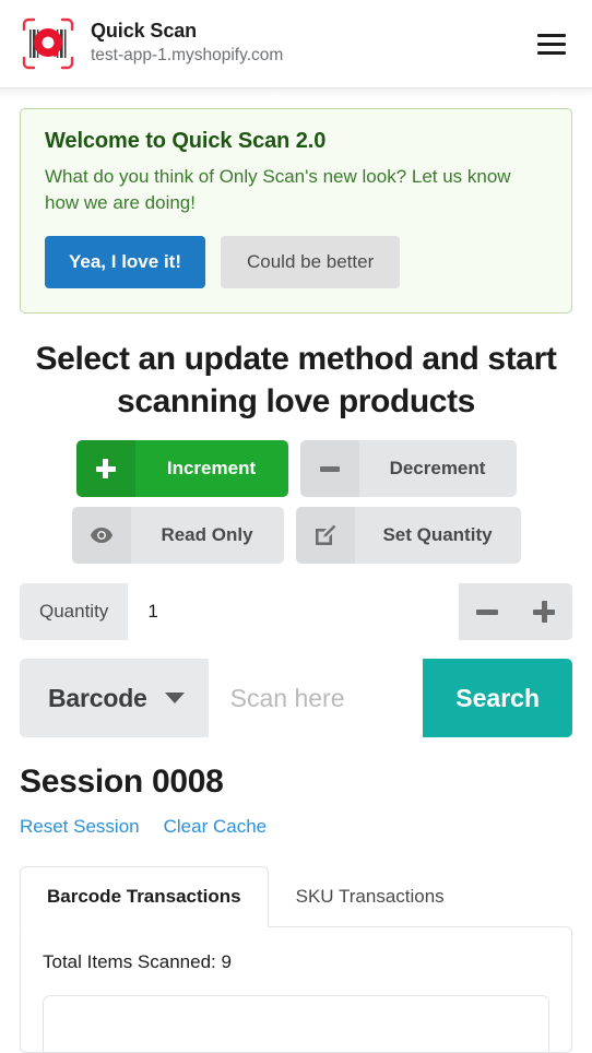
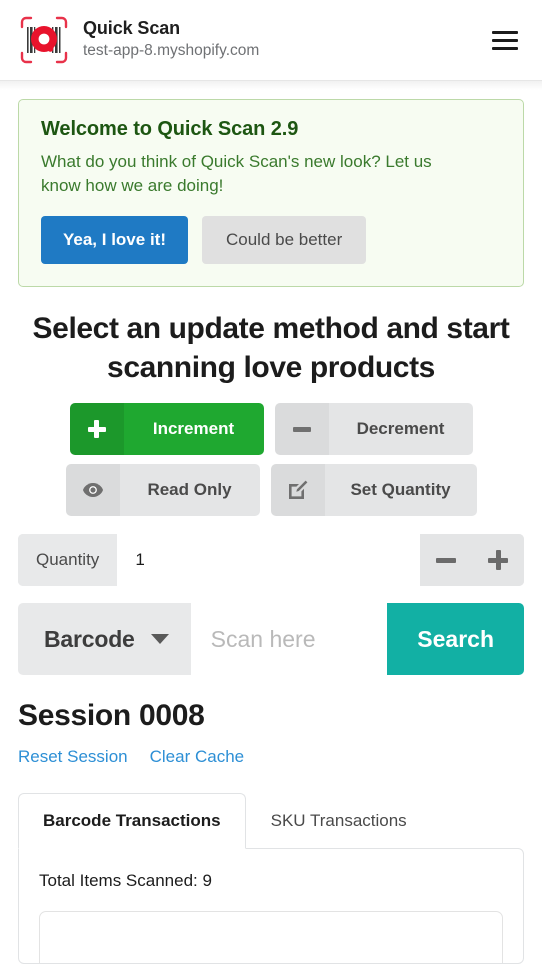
  Quick Scan
- test-app-1.myshopify.com
+ test-app-8.myshopify.com
- Welcome to Quick Scan 2.0
+ Welcome to Quick Scan 2.9
- What do you think of Only Scan's new look? Let us know how we are doing!
+ What do you think of Quick Scan's new look? Let us know how we are doing!
  Yea, I love it!
  Could be better
  Select an update method and start scanning love products
  Increment
  Decrement
  Read Only
  Set Quantity
  Quantity
  1
  Barcode
  Scan here
  Search
  Session 0008
  Reset Session
  Clear Cache
  Barcode Transactions
  SKU Transactions
  Total Items Scanned: 9
